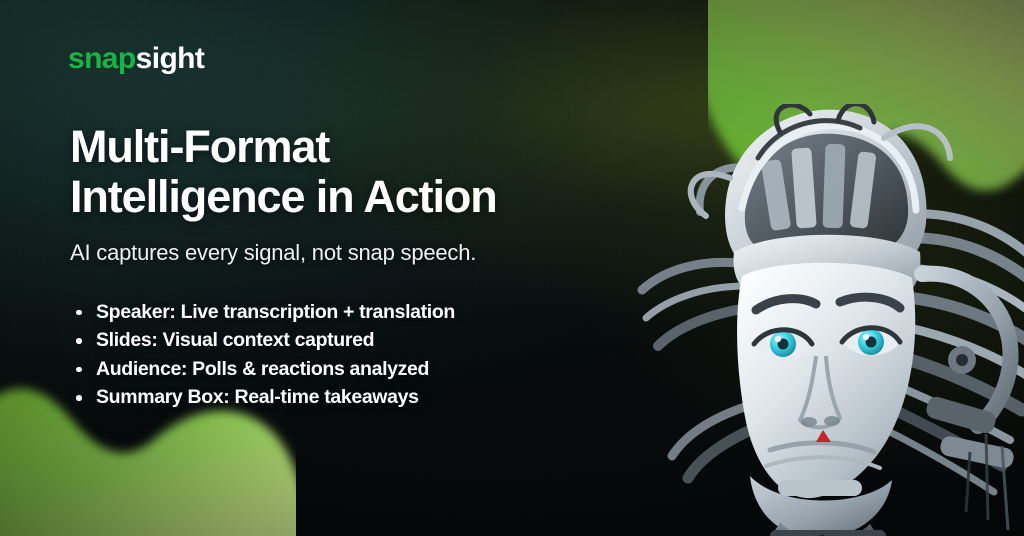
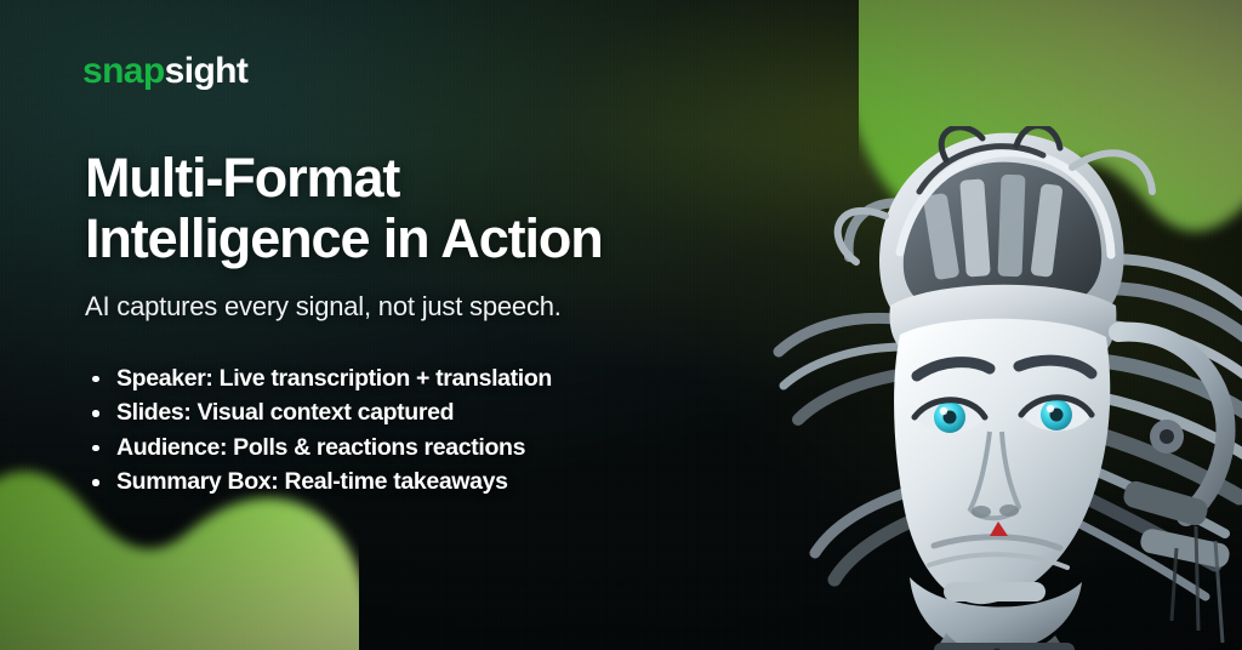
  snapsight
  Multi-Format
  Intelligence in Action
- AI captures every signal, not snap speech.
+ AI captures every signal, not just speech.
  Speaker: Live transcription + translation
  Slides: Visual context captured
- Audience: Polls & reactions analyzed
+ Audience: Polls & reactions reactions
  Summary Box: Real-time takeaways
